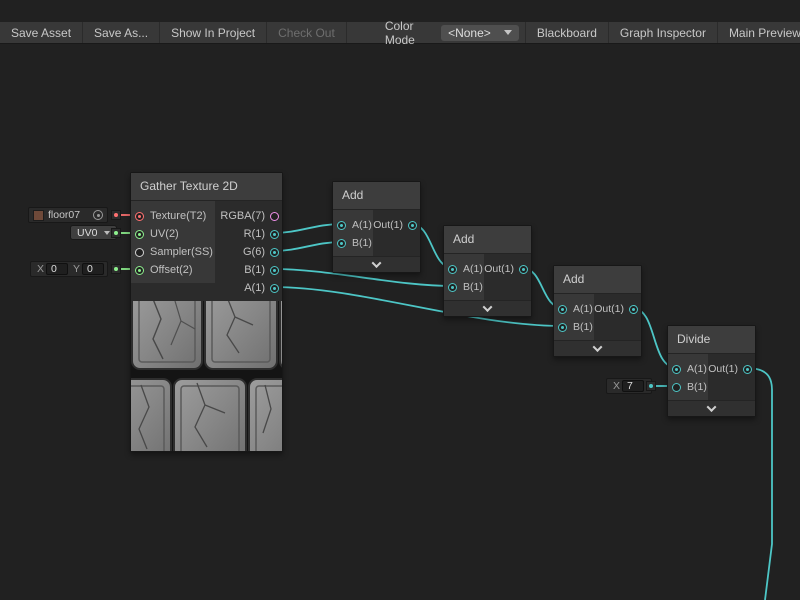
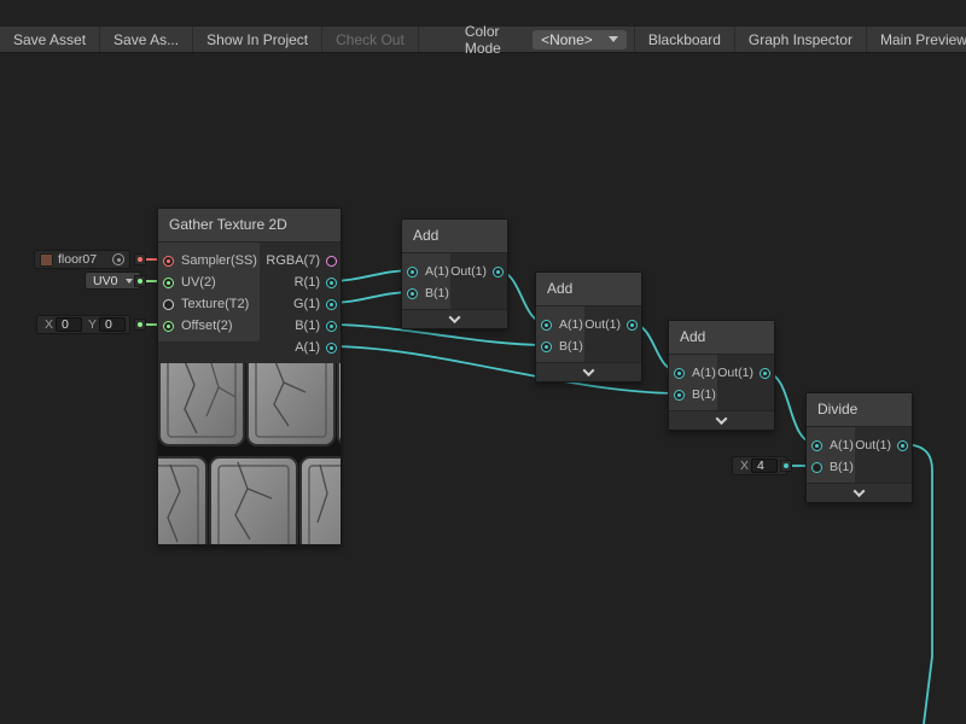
  Save Asset
  Save As...
  Show In Project
  Check Out
  Color Mode
  <None>
  Blackboard
  Graph Inspector
  Main Preview
  Gather Texture 2D
- Texture(T2)
+ Sampler(SS)
  UV(2)
- Sampler(SS)
+ Texture(T2)
  Offset(2)
  RGBA(7)
  R(1)
- G(6)
+ G(1)
  B(1)
  A(1)
  Add
  A(1)
  B(1)
  Out(1)
  Add
  A(1)
  B(1)
  Out(1)
  Add
  A(1)
  B(1)
  Out(1)
  Divide
  A(1)
  B(1)
  Out(1)
  floor07
  UV0
  X
  0
  Y
  0
  X
- 7
+ 4
